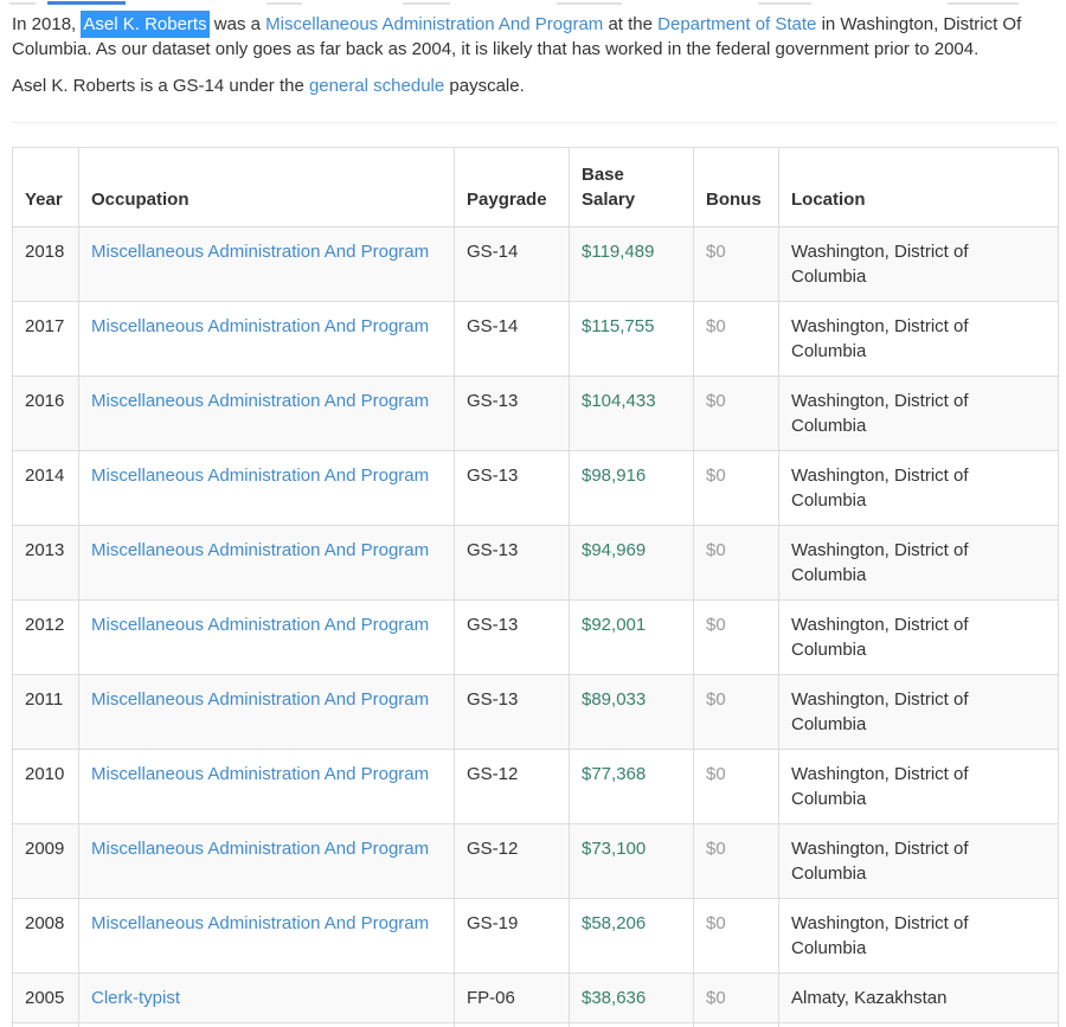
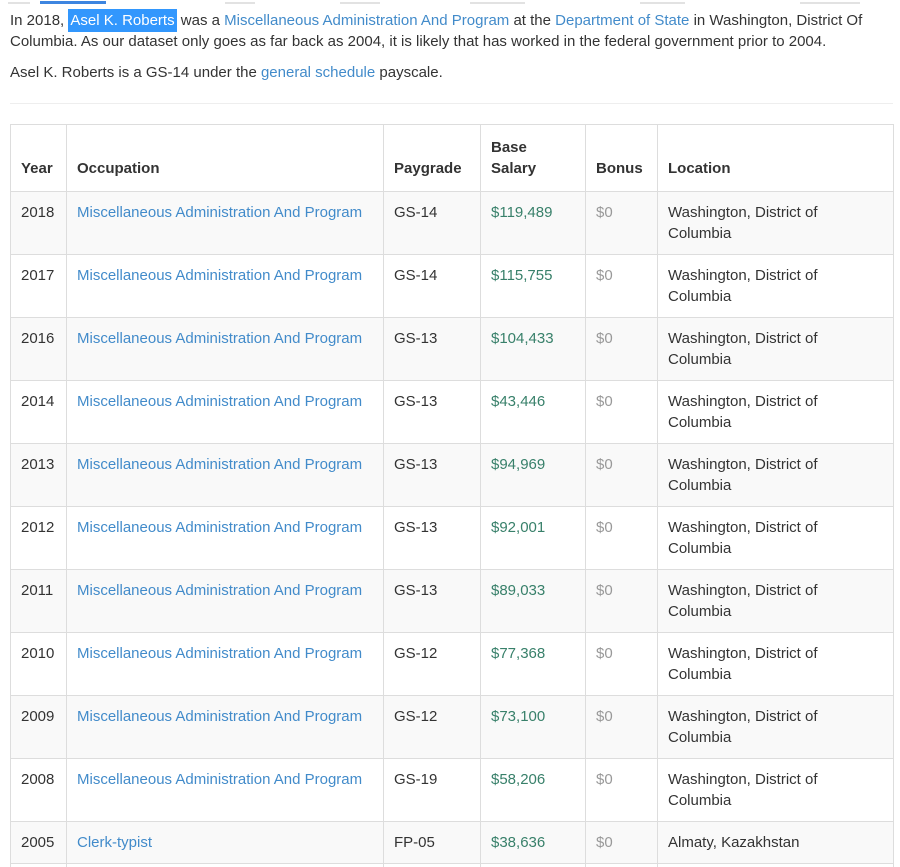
  In 2018, Asel K. Roberts was a Miscellaneous Administration And Program at the Department of State in Washington, District Of Columbia. As our dataset only goes as far back as 2004, it is likely that has worked in the federal government prior to 2004.
  Asel K. Roberts is a GS-14 under the general schedule payscale.
  Year	Occupation	Paygrade	Base Salary	Bonus	Location
  2018	Miscellaneous Administration And Program	GS-14	$119,489	$0	Washington, District of Columbia
  2017	Miscellaneous Administration And Program	GS-14	$115,755	$0	Washington, District of Columbia
  2016	Miscellaneous Administration And Program	GS-13	$104,433	$0	Washington, District of Columbia
- 2014	Miscellaneous Administration And Program	GS-13	$98,916	$0	Washington, District of Columbia
+ 2014	Miscellaneous Administration And Program	GS-13	$43,446	$0	Washington, District of Columbia
  2013	Miscellaneous Administration And Program	GS-13	$94,969	$0	Washington, District of Columbia
  2012	Miscellaneous Administration And Program	GS-13	$92,001	$0	Washington, District of Columbia
  2011	Miscellaneous Administration And Program	GS-13	$89,033	$0	Washington, District of Columbia
  2010	Miscellaneous Administration And Program	GS-12	$77,368	$0	Washington, District of Columbia
  2009	Miscellaneous Administration And Program	GS-12	$73,100	$0	Washington, District of Columbia
  2008	Miscellaneous Administration And Program	GS-19	$58,206	$0	Washington, District of Columbia
- 2005	Clerk-typist	FP-06	$38,636	$0	Almaty, Kazakhstan
+ 2005	Clerk-typist	FP-05	$38,636	$0	Almaty, Kazakhstan
